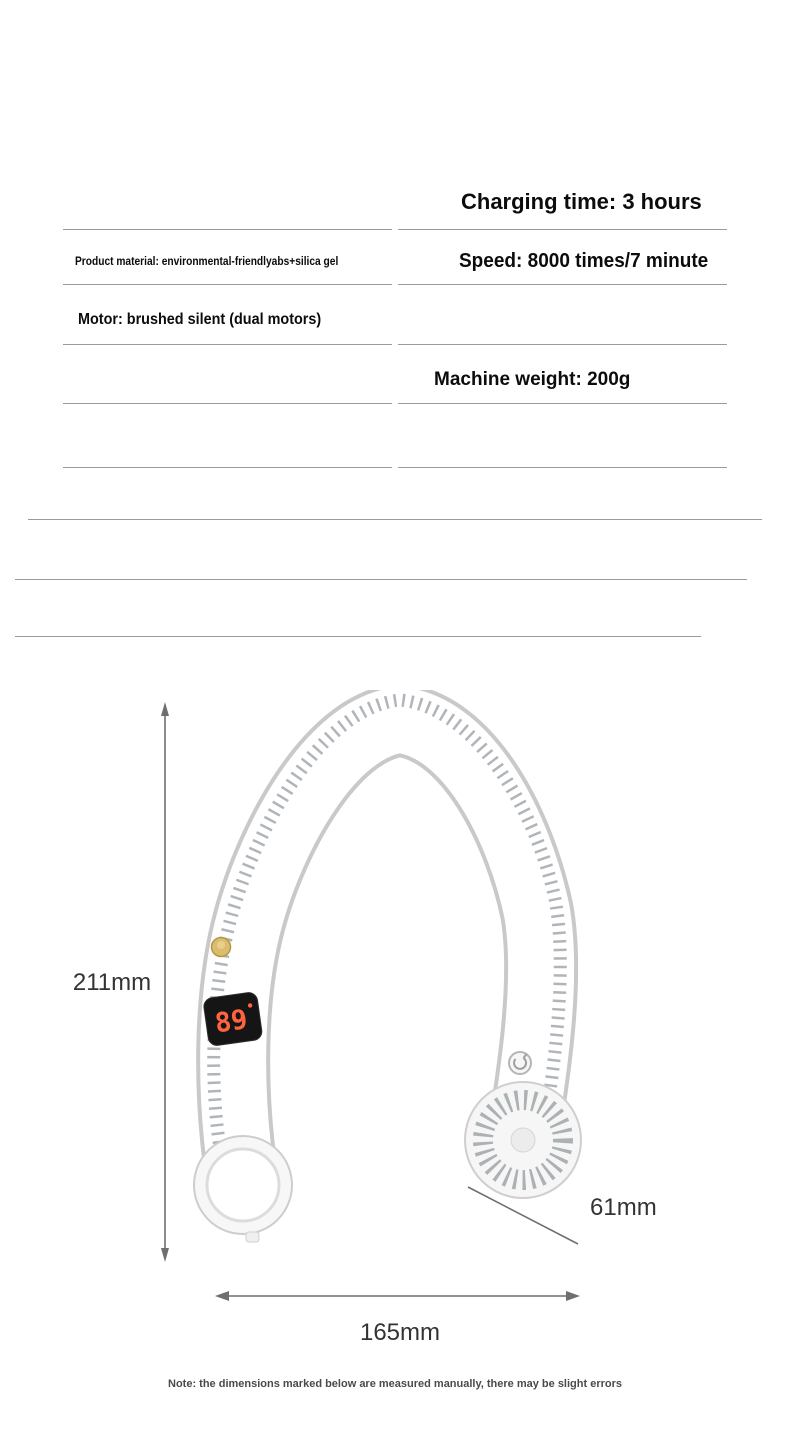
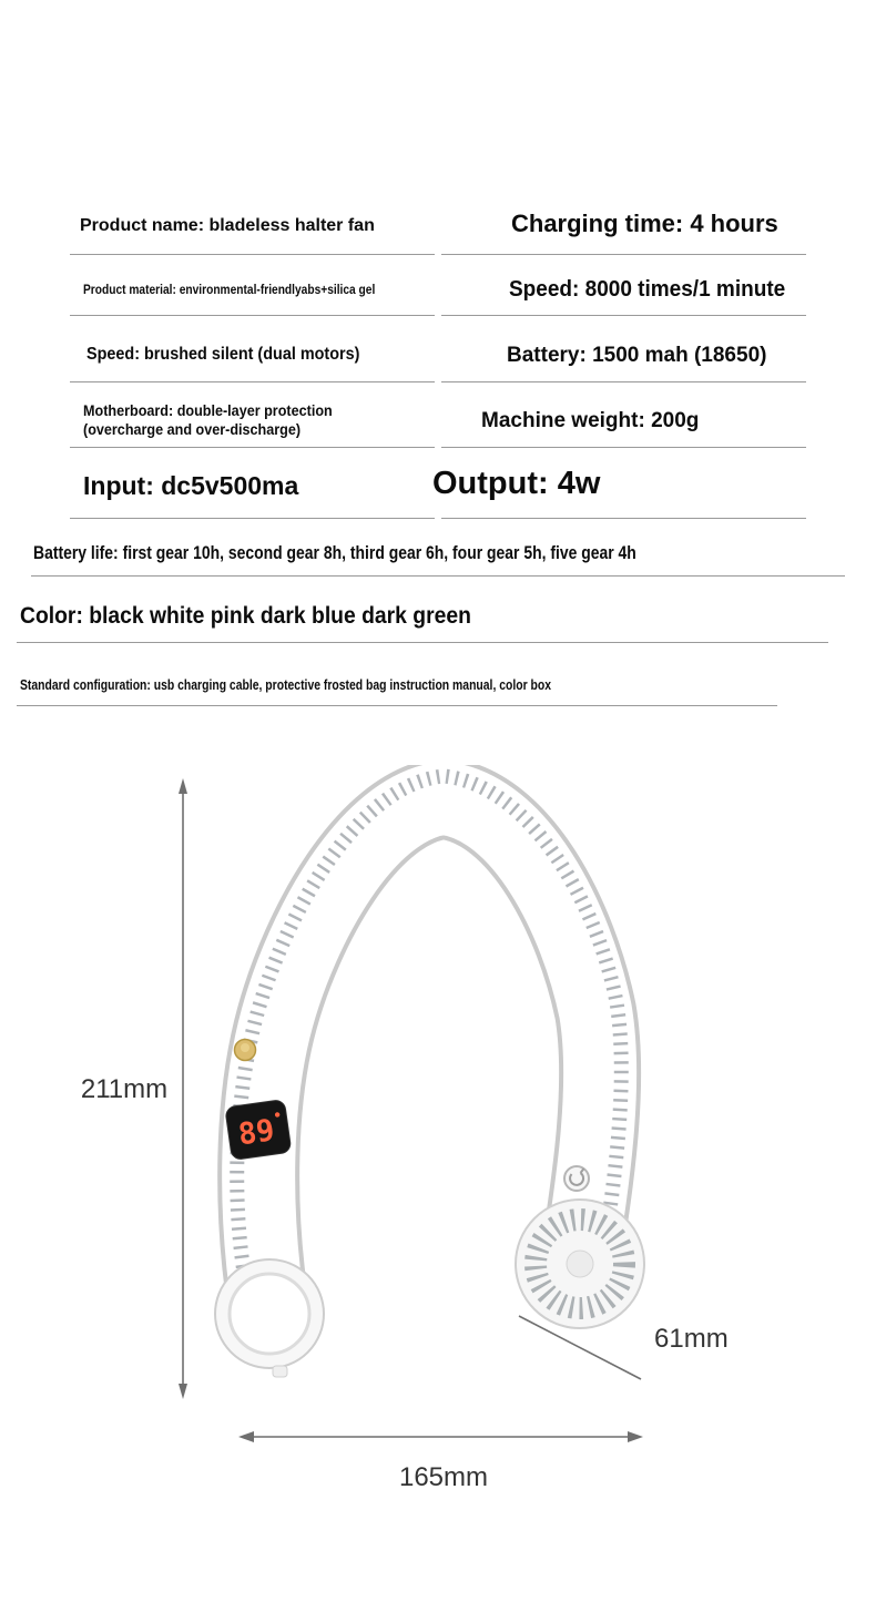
+ Product name: bladeless halter fan
- Charging time: 3 hours
+ Charging time: 4 hours
  Product material: environmental-friendlyabs+silica gel
- Speed: 8000 times/7 minute
+ Speed: 8000 times/1 minute
- Motor: brushed silent (dual motors)
+ Speed: brushed silent (dual motors)
+ Battery: 1500 mah (18650)
+ Motherboard: double-layer protection
+ (overcharge and over-discharge)
  Machine weight: 200g
+ Input: dc5v500ma
+ Output: 4w
+ Battery life: first gear 10h, second gear 8h, third gear 6h, four gear 5h, five gear 4h
+ Color: black white pink dark blue dark green
+ Standard configuration: usb charging cable, protective frosted bag instruction manual, color box
  211mm
  165mm
  61mm
- Note: the dimensions marked below are measured manually, there may be slight errors
